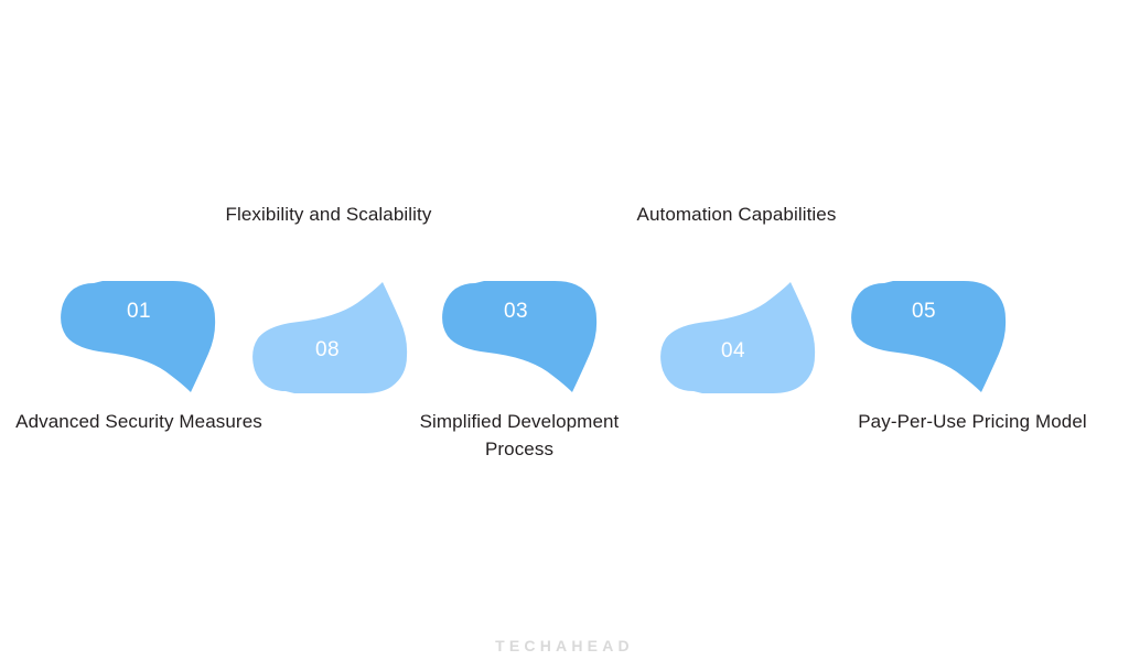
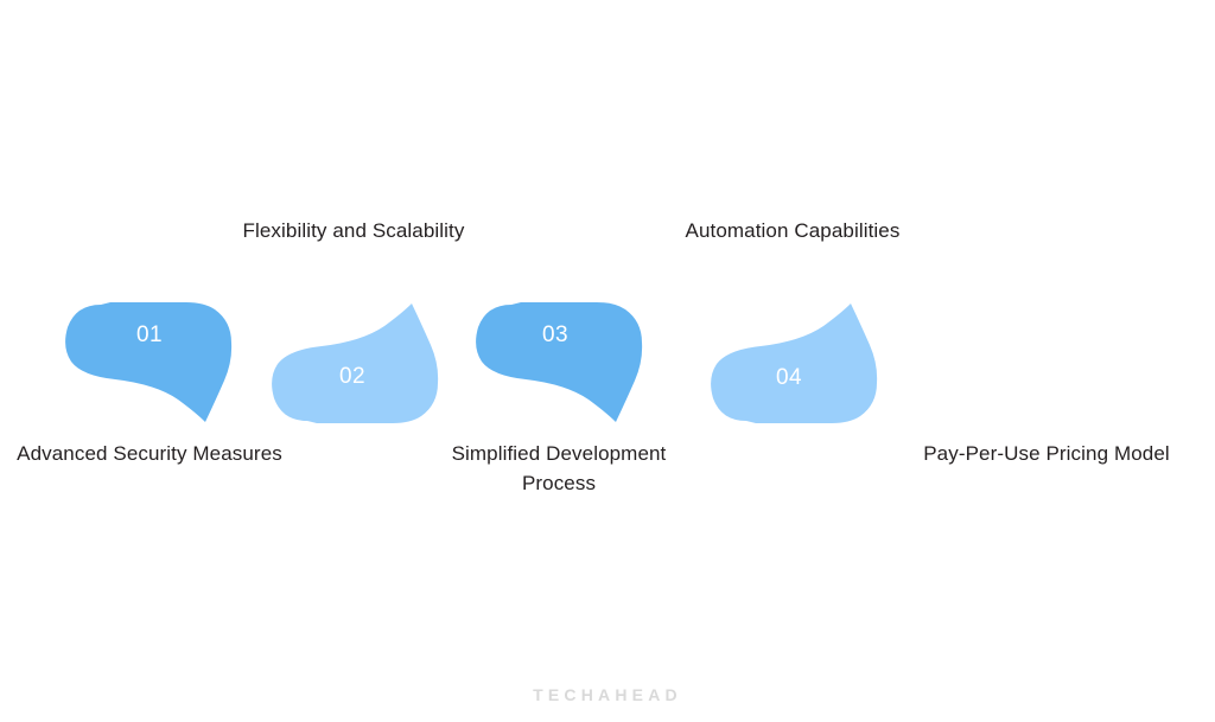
  01
  Advanced Security Measures
- 08
+ 02
  Flexibility and Scalability
  03
  Simplified Development Process
  04
  Automation Capabilities
- 05
  Pay-Per-Use Pricing Model
  TECHAHEAD
